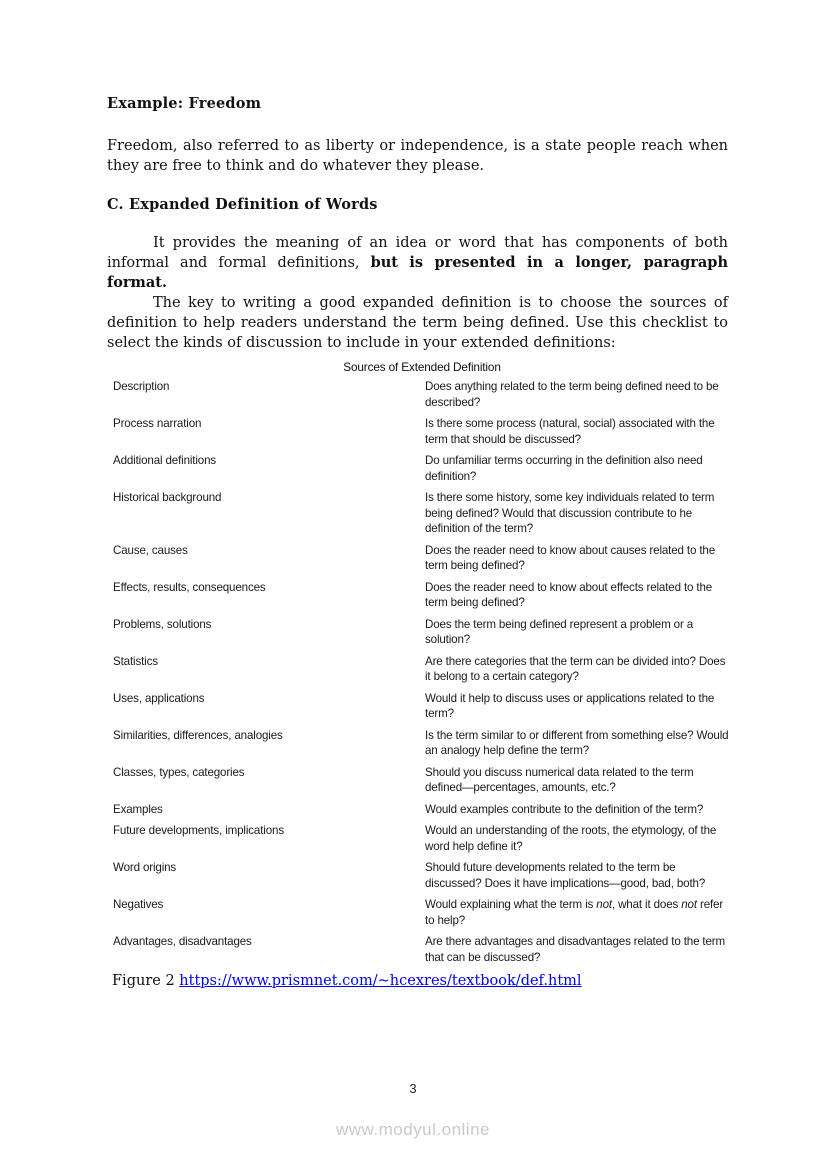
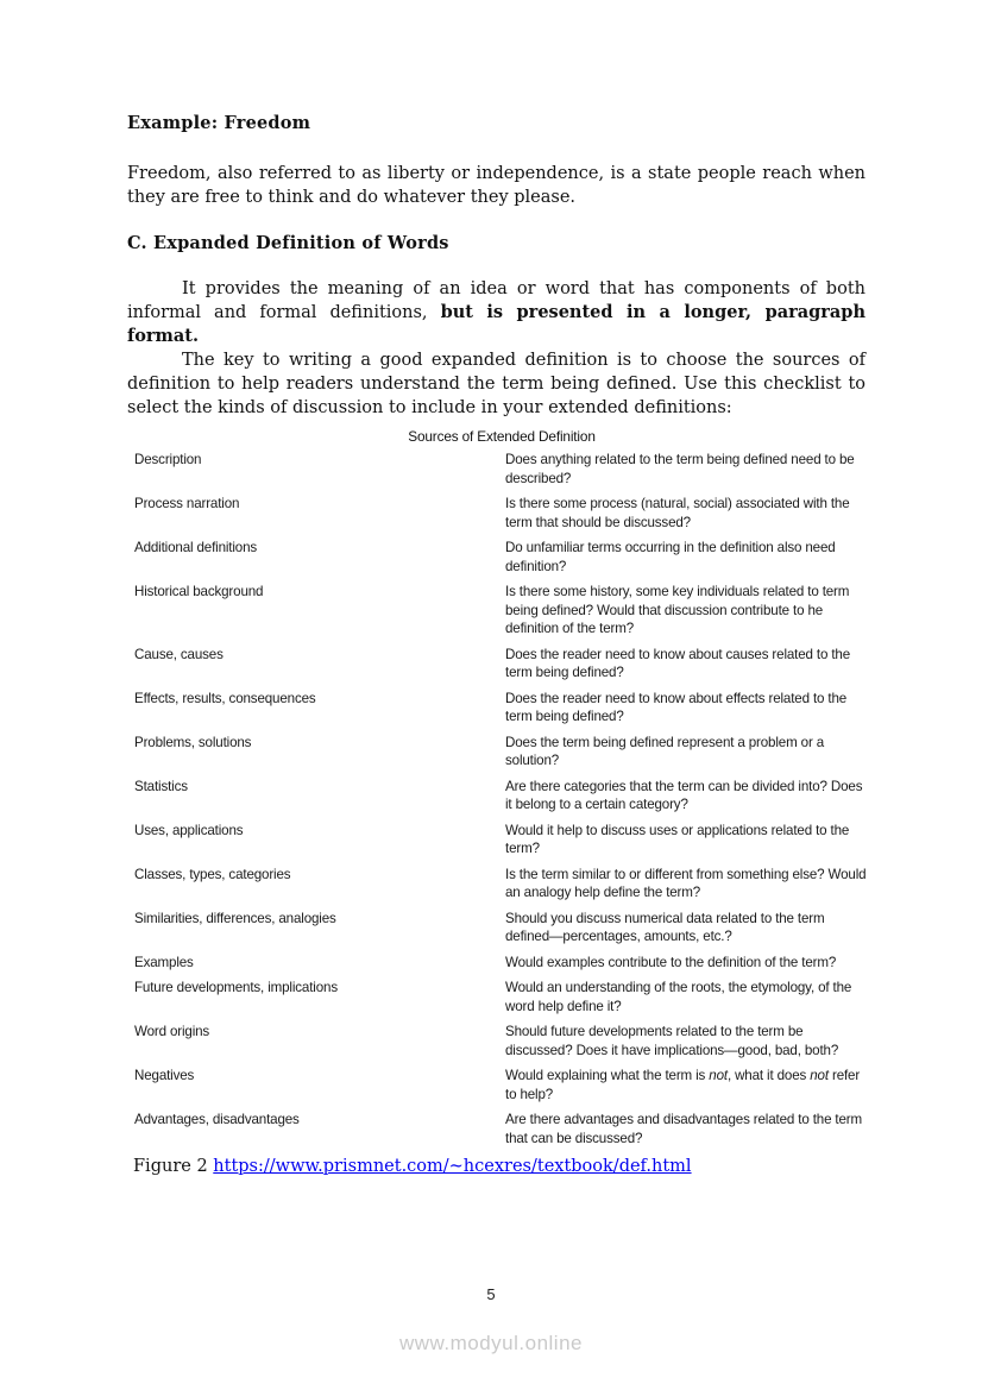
  Example: Freedom
  Freedom, also referred to as liberty or independence, is a state people reach when they are free to think and do whatever they please.
  C. Expanded Definition of Words
  It provides the meaning of an idea or word that has components of both informal and formal definitions, but is presented in a longer, paragraph format.
  The key to writing a good expanded definition is to choose the sources of definition to help readers understand the term being defined. Use this checklist to select the kinds of discussion to include in your extended definitions:
  Sources of Extended Definition
  Description
  Does anything related to the term being defined need to be described?
  Process narration
  Is there some process (natural, social) associated with the term that should be discussed?
  Additional definitions
  Do unfamiliar terms occurring in the definition also need definition?
  Historical background
  Is there some history, some key individuals related to term being defined? Would that discussion contribute to he definition of the term?
  Cause, causes
  Does the reader need to know about causes related to the term being defined?
  Effects, results, consequences
  Does the reader need to know about effects related to the term being defined?
  Problems, solutions
  Does the term being defined represent a problem or a solution?
  Statistics
  Are there categories that the term can be divided into? Does it belong to a certain category?
  Uses, applications
  Would it help to discuss uses or applications related to the term?
- Similarities, differences, analogies
+ Classes, types, categories
  Is the term similar to or different from something else? Would an analogy help define the term?
- Classes, types, categories
+ Similarities, differences, analogies
  Should you discuss numerical data related to the term defined—percentages, amounts, etc.?
  Examples
  Would examples contribute to the definition of the term?
  Future developments, implications
  Would an understanding of the roots, the etymology, of the word help define it?
  Word origins
  Should future developments related to the term be discussed? Does it have implications—good, bad, both?
  Negatives
  Would explaining what the term is not, what it does not refer to help?
  Advantages, disadvantages
  Are there advantages and disadvantages related to the term that can be discussed?
  Figure 2 https://www.prismnet.com/~hcexres/textbook/def.html
- 3
+ 5
  www.modyul.online
